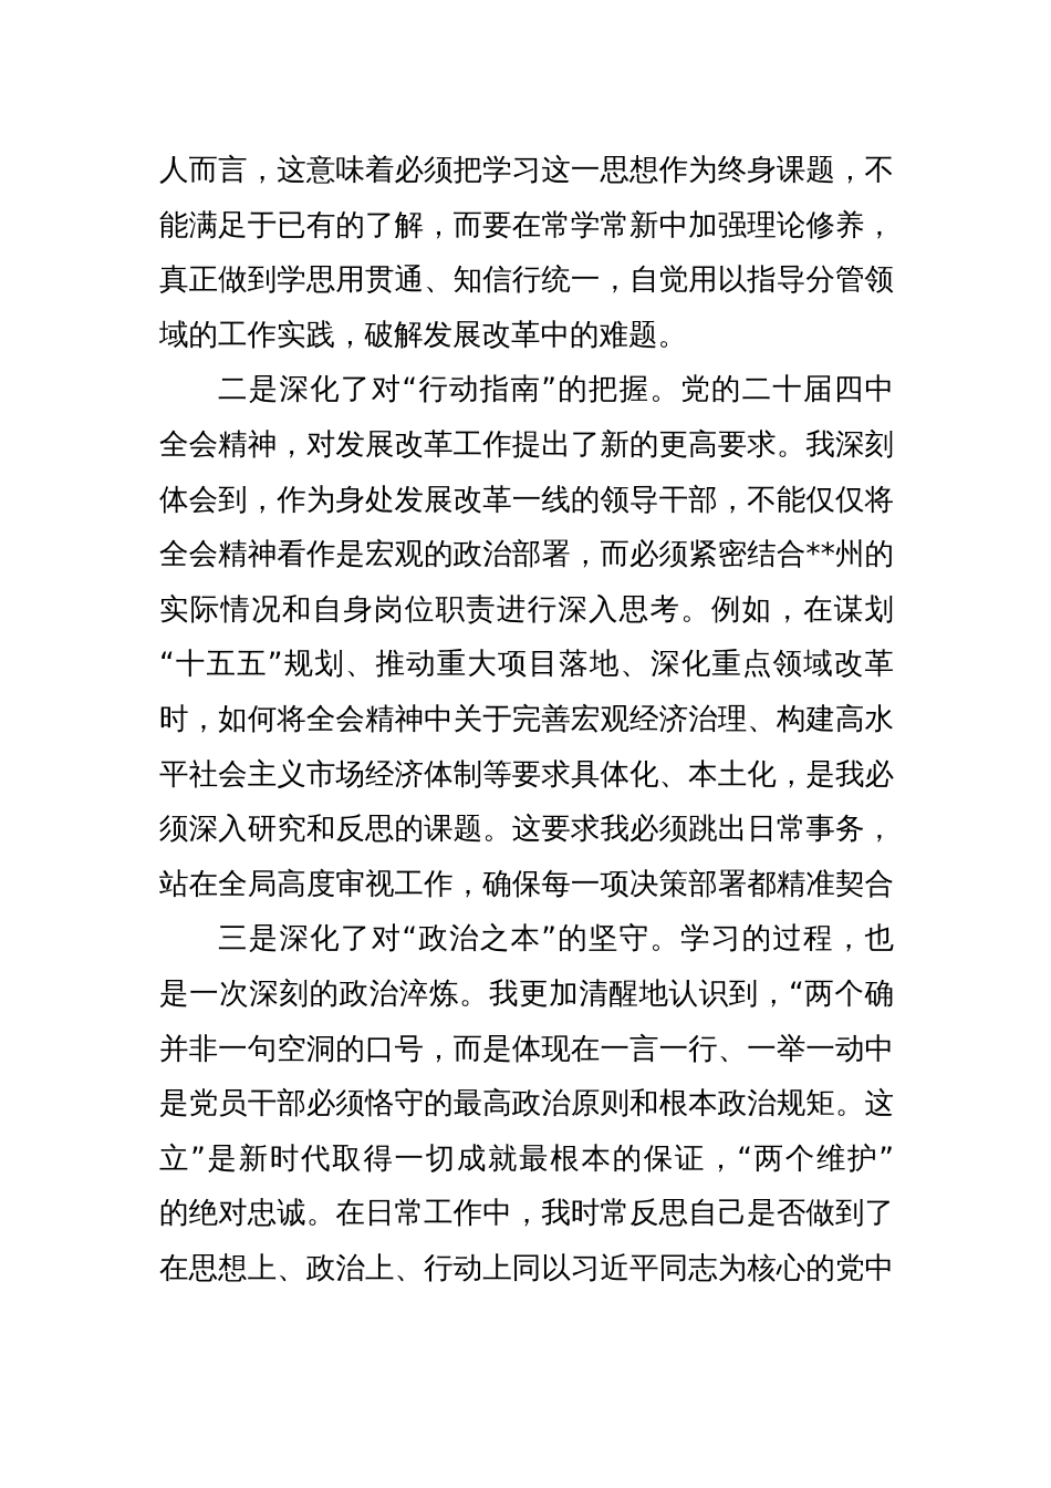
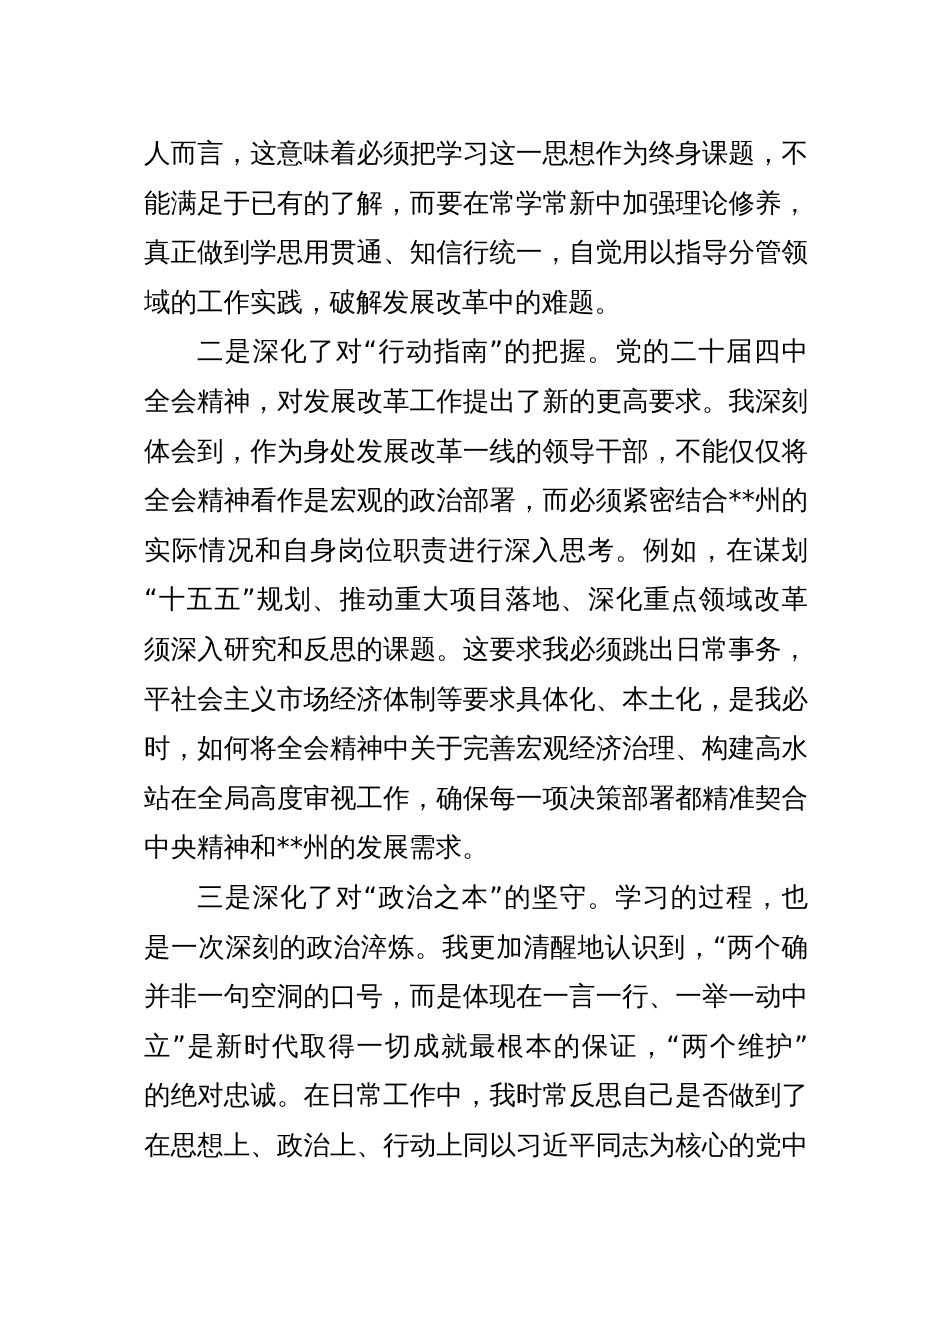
  人而言，这意味着必须把学习这一思想作为终身课题，不
  能满足于已有的了解，而要在常学常新中加强理论修养，
  真正做到学思用贯通、知信行统一，自觉用以指导分管领
  域的工作实践，破解发展改革中的难题。
  二是深化了对“行动指南”的把握。党的二十届四中
  全会精神，对发展改革工作提出了新的更高要求。我深刻
  体会到，作为身处发展改革一线的领导干部，不能仅仅将
  全会精神看作是宏观的政治部署，而必须紧密结合**州的
  实际情况和自身岗位职责进行深入思考。例如，在谋划
  “十五五”规划、推动重大项目落地、深化重点领域改革
- 时，如何将全会精神中关于完善宏观经济治理、构建高水
+ 须深入研究和反思的课题。这要求我必须跳出日常事务，
  平社会主义市场经济体制等要求具体化、本土化，是我必
- 须深入研究和反思的课题。这要求我必须跳出日常事务，
+ 时，如何将全会精神中关于完善宏观经济治理、构建高水
  站在全局高度审视工作，确保每一项决策部署都精准契合
+ 中央精神和**州的发展需求。
  三是深化了对“政治之本”的坚守。学习的过程，也
  是一次深刻的政治淬炼。我更加清醒地认识到，“两个确
  并非一句空洞的口号，而是体现在一言一行、一举一动中
- 是党员干部必须恪守的最高政治原则和根本政治规矩。这
  立”是新时代取得一切成就最根本的保证，“两个维护”
  的绝对忠诚。在日常工作中，我时常反思自己是否做到了
  在思想上、政治上、行动上同以习近平同志为核心的党中
